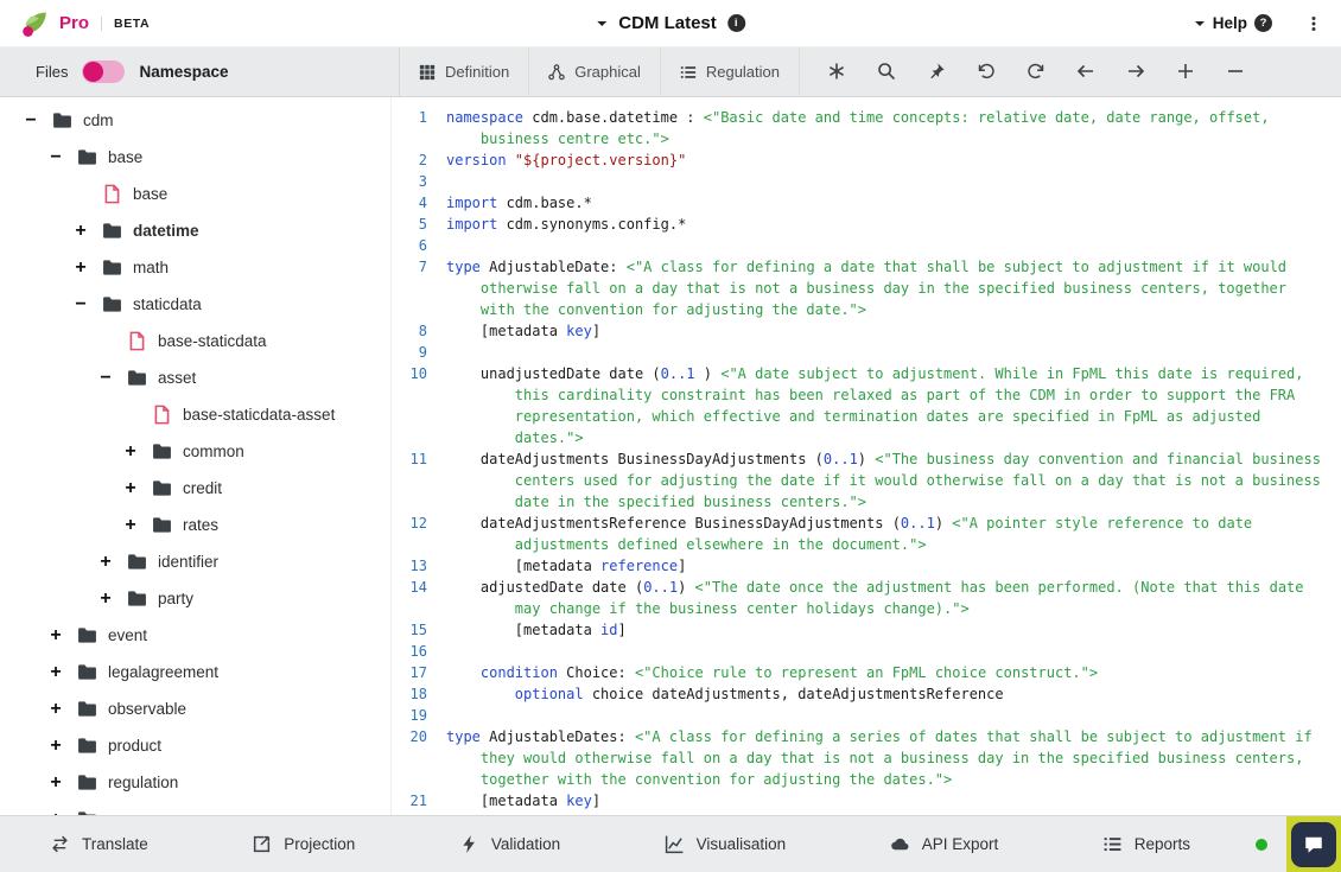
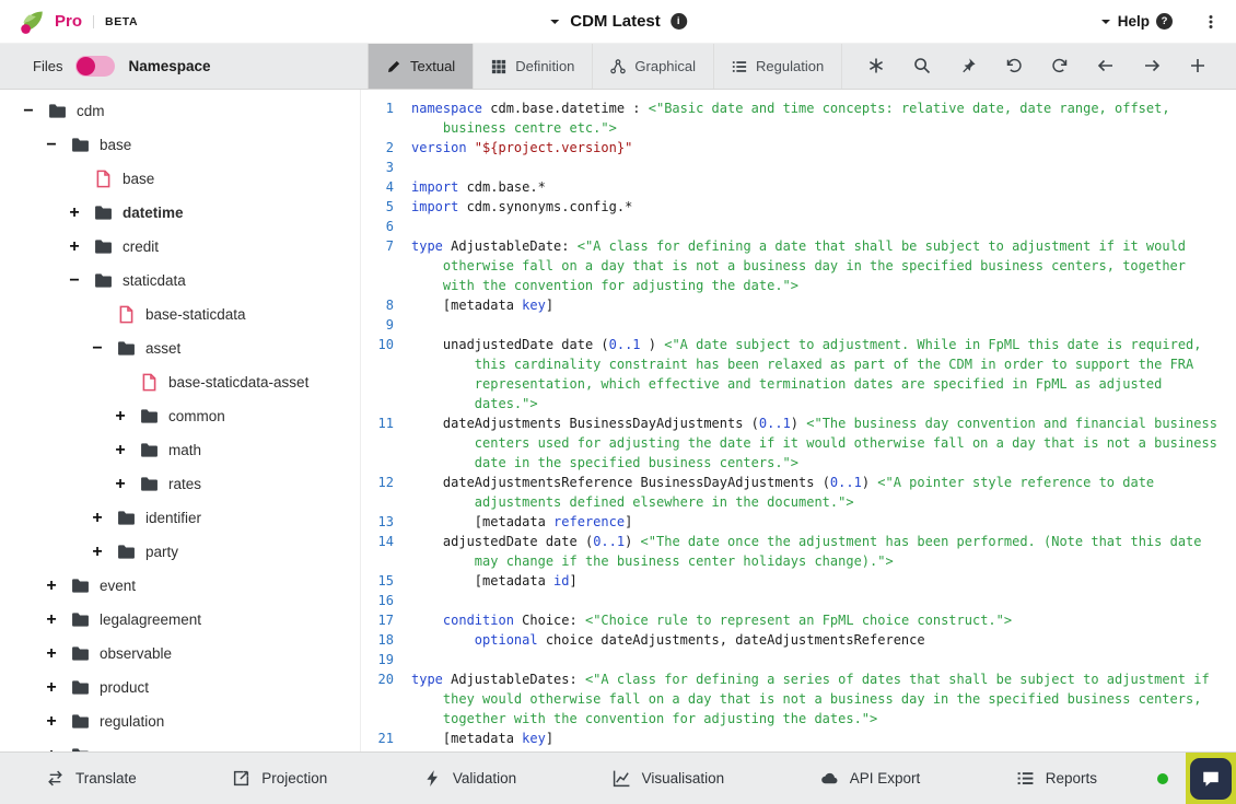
  Pro
  BETA
  CDM Latest
  i
  Help
  ?
  Files
  Namespace
+ Textual
  Definition
  Graphical
  Regulation
  −
  cdm
  −
  base
  base
  +
  datetime
  +
- math
+ credit
  −
  staticdata
  base-staticdata
  −
  asset
  base-staticdata-asset
  +
  common
  +
- credit
+ math
  +
  rates
  +
  identifier
  +
  party
  +
  event
  +
  legalagreement
  +
  observable
  +
  product
  +
  regulation
  1
  namespace cdm.base.datetime : <"Basic date and time concepts: relative date, date range, offset, business centre etc.">
  2
  version "${project.version}"
  3
  4
  import cdm.base.*
  5
  import cdm.synonyms.config.*
  6
  7
  type AdjustableDate: <"A class for defining a date that shall be subject to adjustment if it would otherwise fall on a day that is not a business day in the specified business centers, together with the convention for adjusting the date.">
  8
  [metadata key]
  9
  10
  unadjustedDate date (0..1 ) <"A date subject to adjustment. While in FpML this date is required, this cardinality constraint has been relaxed as part of the CDM in order to support the FRA representation, which effective and termination dates are specified in FpML as adjusted dates.">
  11
  dateAdjustments BusinessDayAdjustments (0..1) <"The business day convention and financial business centers used for adjusting the date if it would otherwise fall on a day that is not a business date in the specified business centers.">
  12
  dateAdjustmentsReference BusinessDayAdjustments (0..1) <"A pointer style reference to date adjustments defined elsewhere in the document.">
  13
  [metadata reference]
  14
  adjustedDate date (0..1) <"The date once the adjustment has been performed. (Note that this date may change if the business center holidays change).">
  15
  [metadata id]
  16
  17
  condition Choice: <"Choice rule to represent an FpML choice construct.">
  18
  optional choice dateAdjustments, dateAdjustmentsReference
  19
  20
  type AdjustableDates: <"A class for defining a series of dates that shall be subject to adjustment if they would otherwise fall on a day that is not a business day in the specified business centers, together with the convention for adjusting the dates.">
  21
  [metadata key]
  Translate
  Projection
  Validation
  Visualisation
  API Export
  Reports
